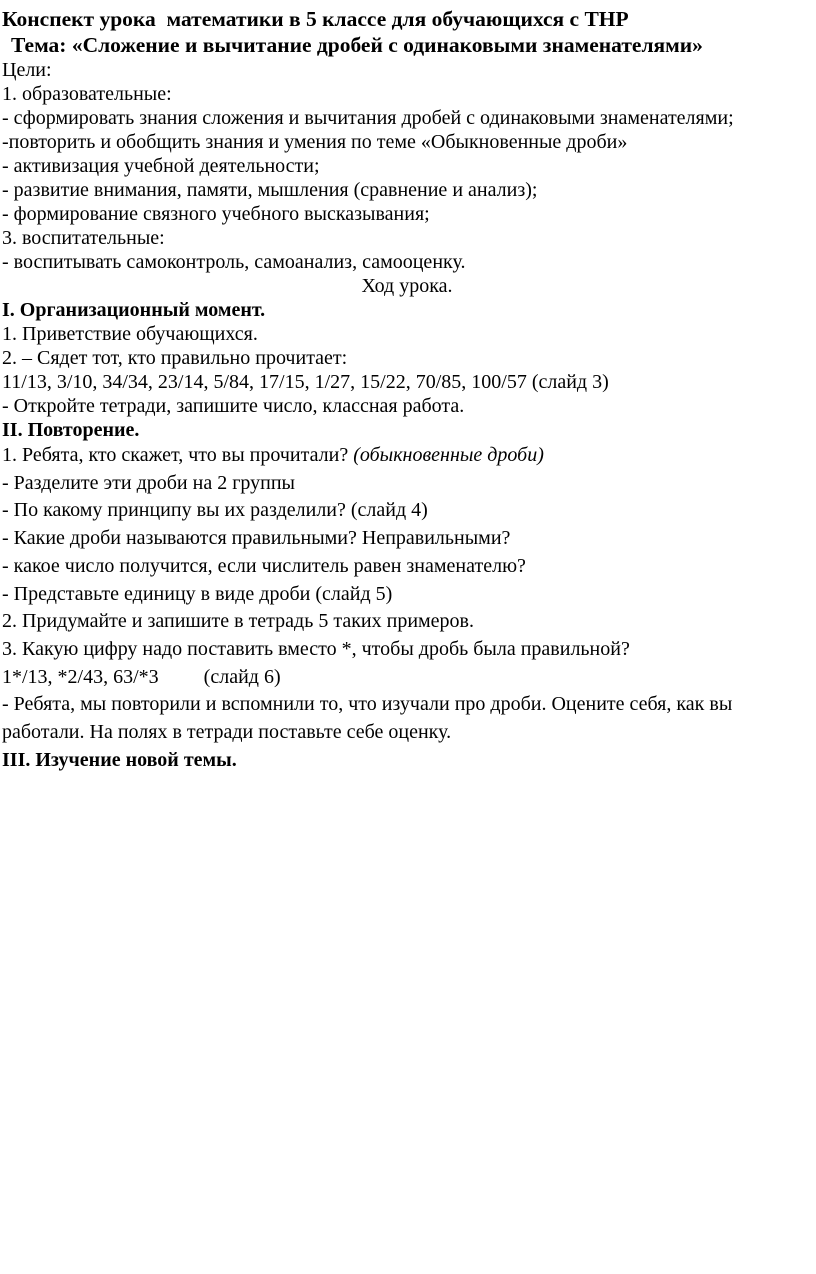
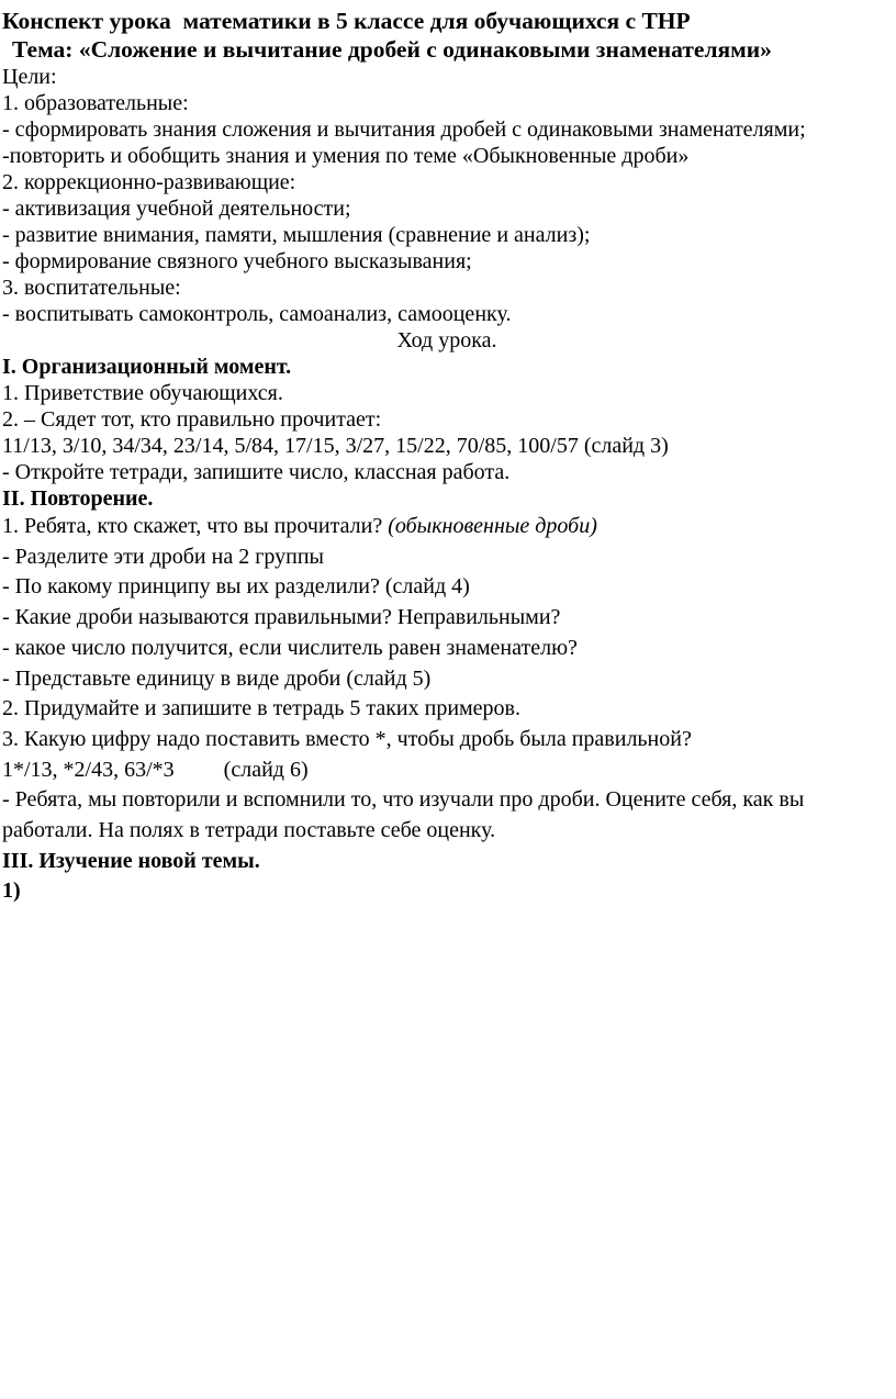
  Конспект урока математики в 5 классе для обучающихся с ТНР
  Тема: «Сложение и вычитание дробей с одинаковыми знаменателями»
  Цели:
  1. образовательные:
  - сформировать знания сложения и вычитания дробей с одинаковыми знаменателями;
  -повторить и обобщить знания и умения по теме «Обыкновенные дроби»
+ 2. коррекционно-развивающие:
  - активизация учебной деятельности;
  - развитие внимания, памяти, мышления (сравнение и анализ);
  - формирование связного учебного высказывания;
  3. воспитательные:
  - воспитывать самоконтроль, самоанализ, самооценку.
  Ход урока.
  I. Организационный момент.
  1. Приветствие обучающихся.
  2. – Сядет тот, кто правильно прочитает:
- 11/13, 3/10, 34/34, 23/14, 5/84, 17/15, 1/27, 15/22, 70/85, 100/57 (слайд 3)
+ 11/13, 3/10, 34/34, 23/14, 5/84, 17/15, 3/27, 15/22, 70/85, 100/57 (слайд 3)
  - Откройте тетради, запишите число, классная работа.
  II. Повторение.
  1. Ребята, кто скажет, что вы прочитали? (обыкновенные дроби)
  - Разделите эти дроби на 2 группы
  - По какому принципу вы их разделили? (слайд 4)
  - Какие дроби называются правильными? Неправильными?
  - какое число получится, если числитель равен знаменателю?
  - Представьте единицу в виде дроби (слайд 5)
  2. Придумайте и запишите в тетрадь 5 таких примеров.
  3. Какую цифру надо поставить вместо *, чтобы дробь была правильной?
  1*/13, *2/43, 63/*3 (слайд 6)
  - Ребята, мы повторили и вспомнили то, что изучали про дроби. Оцените себя, как вы
  работали. На полях в тетради поставьте себе оценку.
  III. Изучение новой темы.
+ 1)
